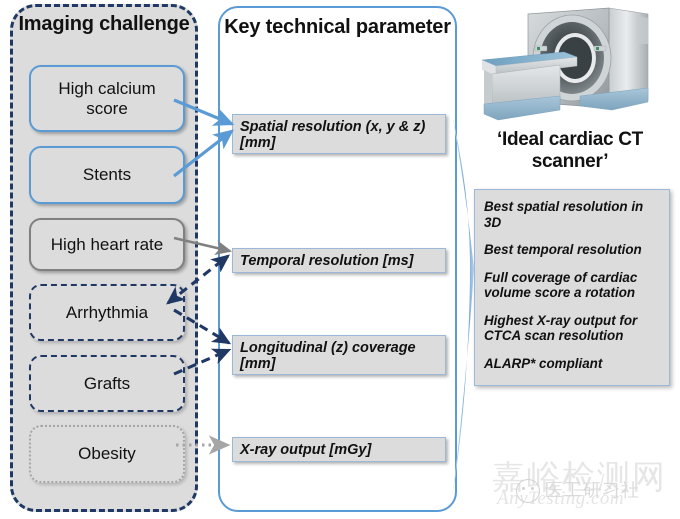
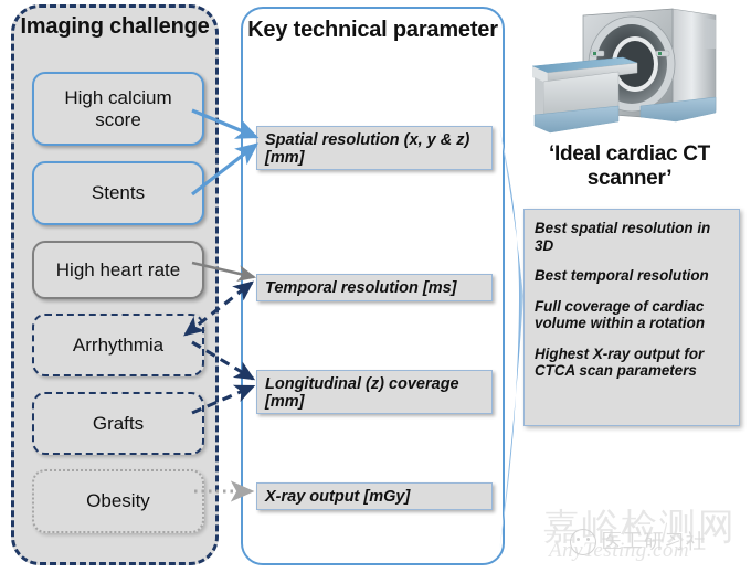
  Imaging challenge
  High calcium score
  Stents
  High heart rate
  Arrhythmia
  Grafts
  Obesity
  Key technical parameter
  Spatial resolution (x, y & z)[mm]
  Temporal resolution [ms]
  Longitudinal (z) coverage [mm]
  X-ray output [mGy]
  ‘Ideal cardiac CT scanner’
  Best spatial resolution in 3D
  Best temporal resolution
- Full coverage of cardiac volume score a rotation
+ Full coverage of cardiac volume within a rotation
- Highest X-ray output for CTCA scan resolution
+ Highest X-ray output for CTCA scan parameters
- ALARP* compliant
  嘉峪检测网
  Anesting.com
  医工研习社
